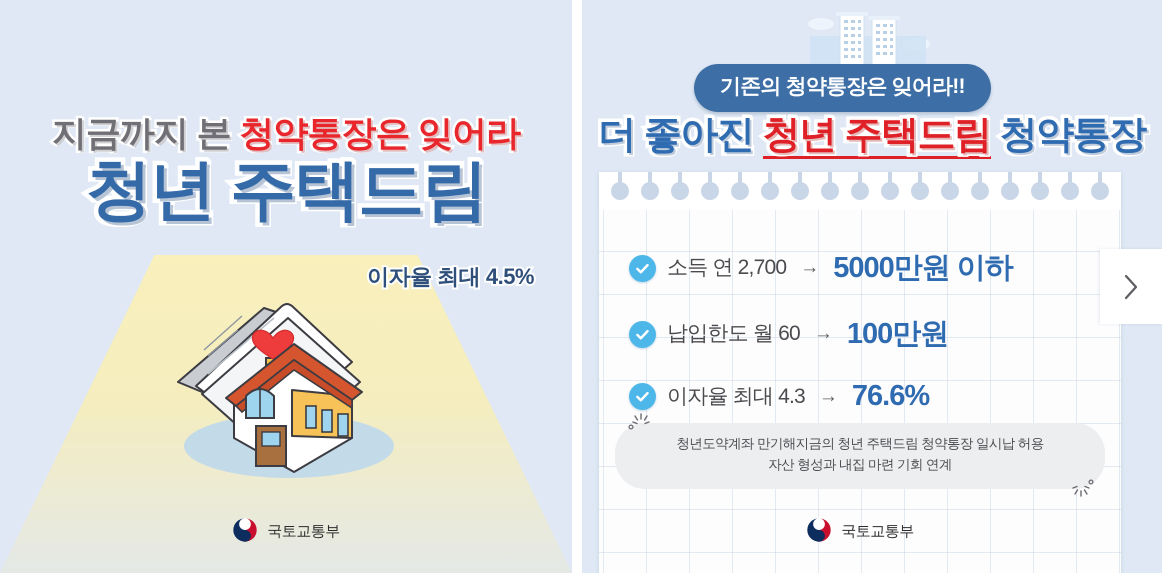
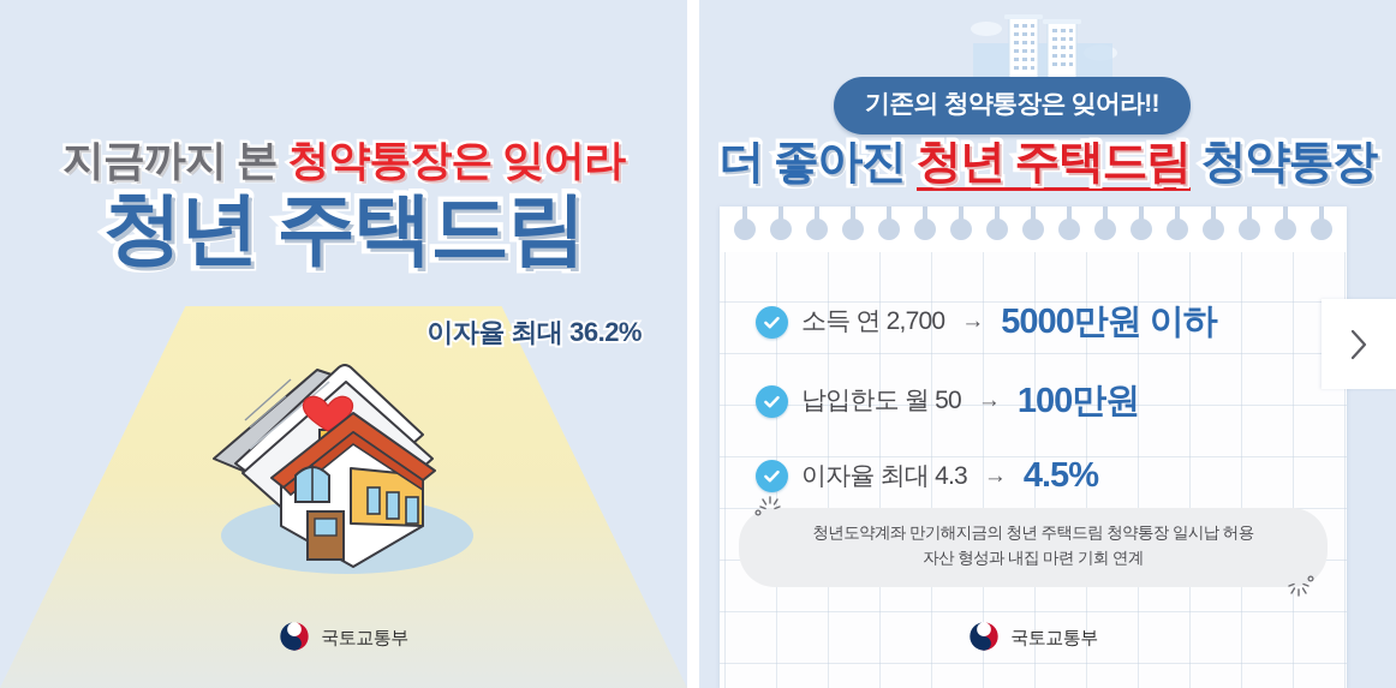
  지금까지 본 청약통장은 잊어라
  청년 주택드림
- 이자율 최대 4.5%
+ 이자율 최대 36.2%
  국토교통부
  기존의 청약통장은 잊어라!!
  더 좋아진 청년 주택드림 청약통장
  소득 연 2,700
  →
  5000만원 이하
- 납입한도 월 60
+ 납입한도 월 50
  →
  100만원
  이자율 최대 4.3
  →
- 76.6%
+ 4.5%
  청년도약계좌 만기해지금의 청년 주택드림 청약통장 일시납 허용
  자산 형성과 내집 마련 기회 연계
  국토교통부
